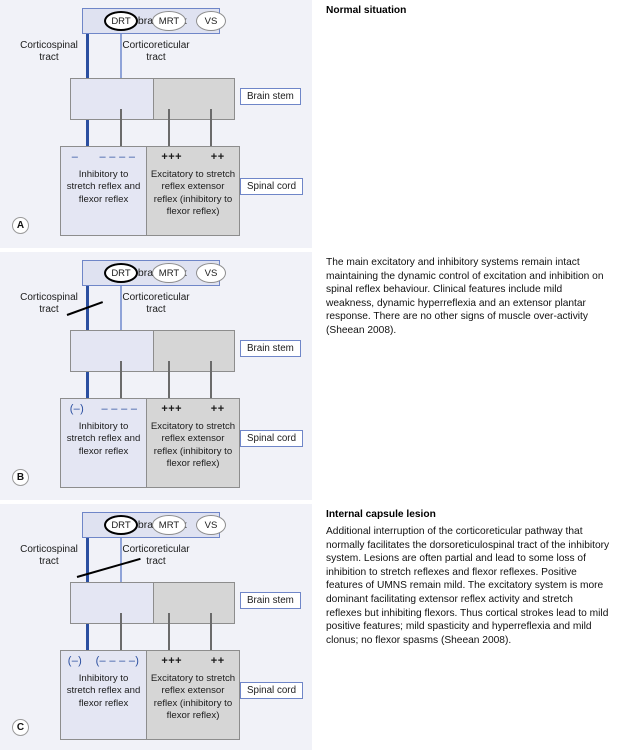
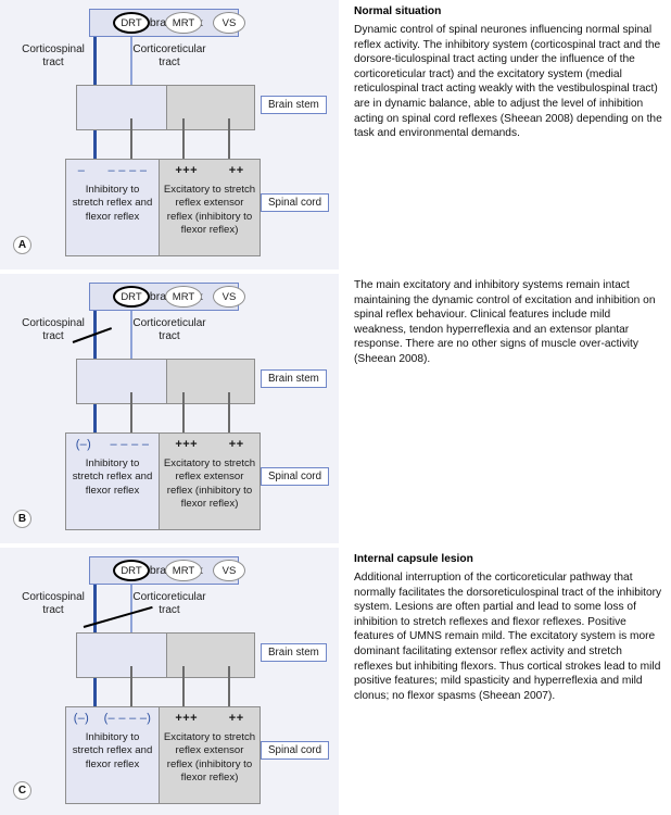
  Corticospinal
  tract
  Corticoreticular
  tract
  DRT
  MRT
  VS
  –
  – – – –
  Inhibitory to stretch reflex and flexor reflex
  +++
  ++
  Excitatory to stretch reflex extensor reflex (inhibitory to flexor reflex)
  Brain stem
  Spinal cord
  A
  Normal situation
+ Dynamic control of spinal neurones influencing normal spinal reflex activity. The inhibitory system (corticospinal tract and the dorsore-ticulospinal tract acting under the influence of the corticoreticular tract) and the excitatory system (medial reticulospinal tract acting weakly with the vestibulospinal tract) are in dynamic balance, able to adjust the level of inhibition acting on spinal cord reflexes (Sheean 2008) depending on the task and environmental demands.
  Corticospinal
  tract
  Corticoreticular
  tract
  DRT
  MRT
  VS
  (–)
  – – – –
  Inhibitory to stretch reflex and flexor reflex
  +++
  ++
  Excitatory to stretch reflex extensor reflex (inhibitory to flexor reflex)
  Brain stem
  Spinal cord
  B
- The main excitatory and inhibitory systems remain intact maintaining the dynamic control of excitation and inhibition on spinal reflex behaviour. Clinical features include mild weakness, dynamic hyperreflexia and an extensor plantar response. There are no other signs of muscle over-activity (Sheean 2008).
+ The main excitatory and inhibitory systems remain intact maintaining the dynamic control of excitation and inhibition on spinal reflex behaviour. Clinical features include mild weakness, tendon hyperreflexia and an extensor plantar response. There are no other signs of muscle over-activity (Sheean 2008).
  Corticospinal
  tract
  Corticoreticular
  tract
  DRT
  MRT
  VS
  (–)
  (– – – –)
  Inhibitory to stretch reflex and flexor reflex
  +++
  ++
  Excitatory to stretch reflex extensor reflex (inhibitory to flexor reflex)
  Brain stem
  Spinal cord
  C
  Internal capsule lesion
- Additional interruption of the corticoreticular pathway that normally facilitates the dorsoreticulospinal tract of the inhibitory system. Lesions are often partial and lead to some loss of inhibition to stretch reflexes and flexor reflexes. Positive features of UMNS remain mild. The excitatory system is more dominant facilitating extensor reflex activity and stretch reflexes but inhibiting flexors. Thus cortical strokes lead to mild positive features; mild spasticity and hyperreflexia and mild clonus; no flexor spasms (Sheean 2008).
+ Additional interruption of the corticoreticular pathway that normally facilitates the dorsoreticulospinal tract of the inhibitory system. Lesions are often partial and lead to some loss of inhibition to stretch reflexes and flexor reflexes. Positive features of UMNS remain mild. The excitatory system is more dominant facilitating extensor reflex activity and stretch reflexes but inhibiting flexors. Thus cortical strokes lead to mild positive features; mild spasticity and hyperreflexia and mild clonus; no flexor spasms (Sheean 2007).
